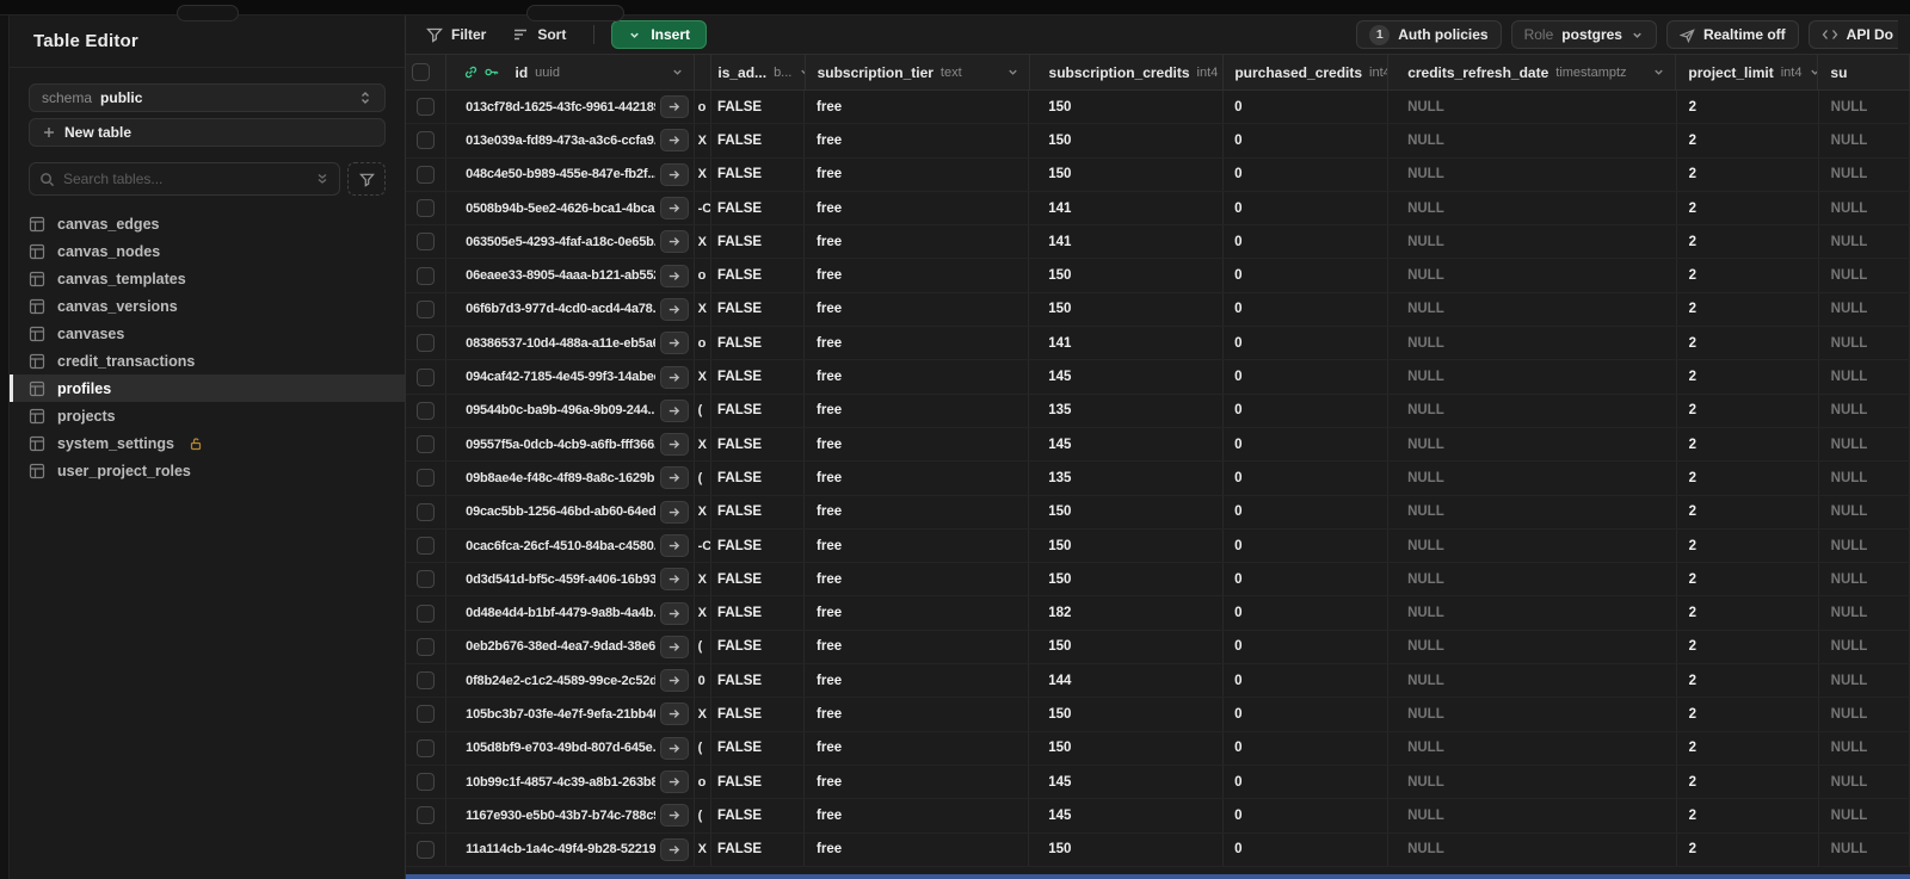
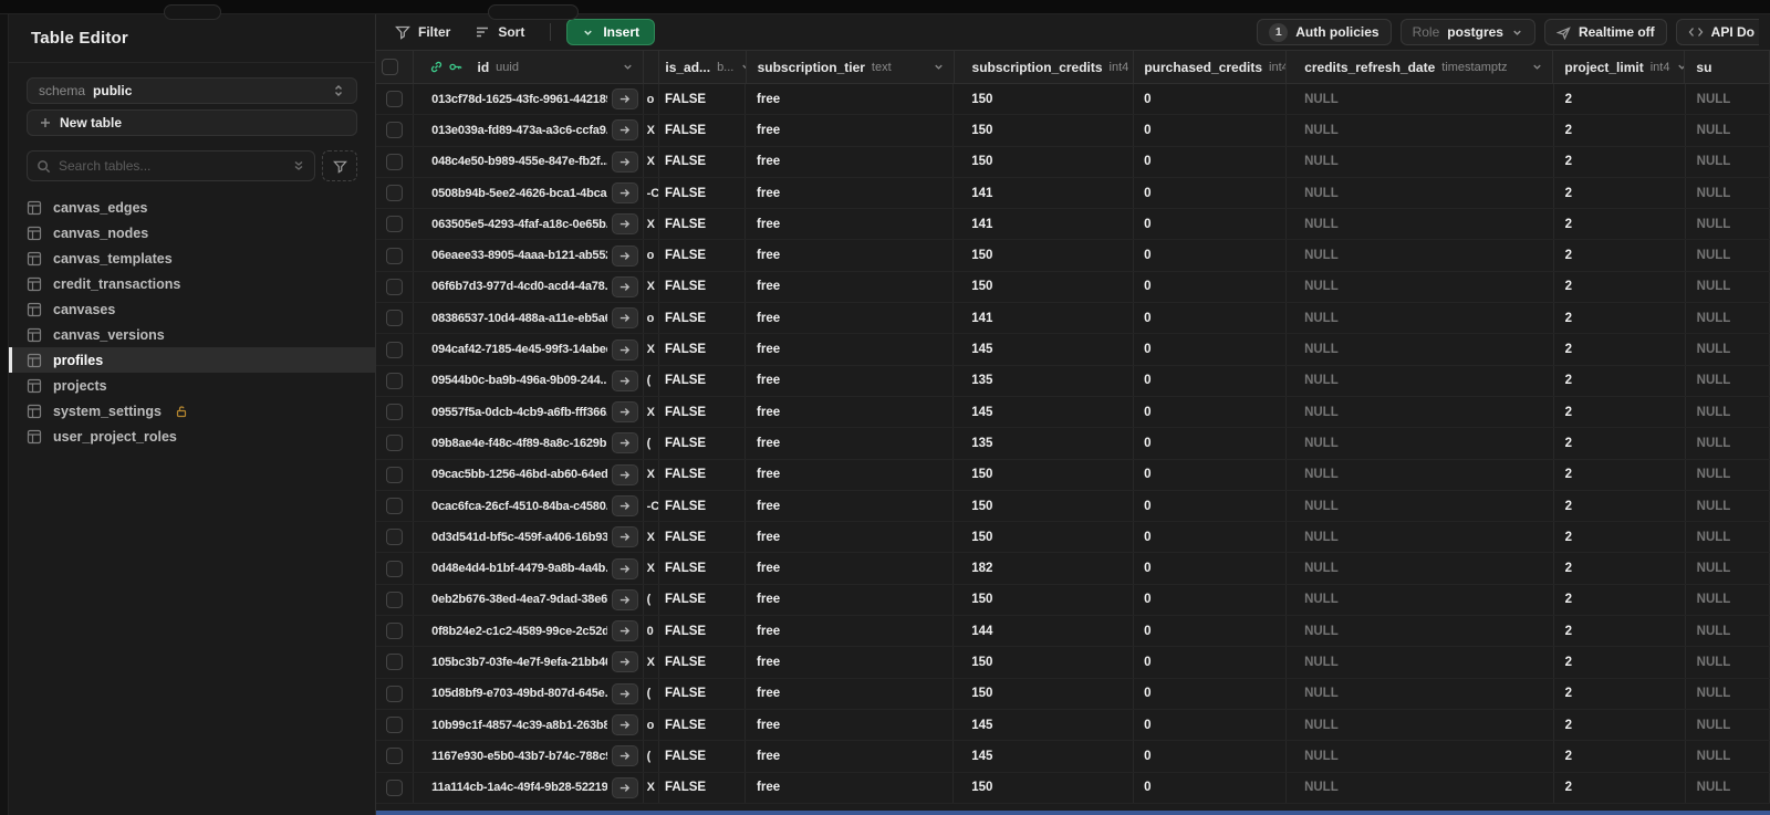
  Table Editor
  schema
  public
  New table
  Search tables...
  canvas_edges
  canvas_nodes
  canvas_templates
- canvas_versions
+ credit_transactions
  canvases
- credit_transactions
+ canvas_versions
  profiles
  projects
  system_settings
  user_project_roles
  Filter
  Sort
  Insert
  1
  Auth policies
  Role
  postgres
  Realtime off
  API Do
  id
  uuid
  is_ad...
  b...
  subscription_tier
  text
  subscription_credits
  int4
  purchased_credits
  int4
  credits_refresh_date
  timestamptz
  project_limit
  int4
  su
  013cf78d-1625-43fc-9961-44218
  o
  FALSE
  free
  150
  0
  NULL
  2
  NULL
  013e039a-fd89-473a-a3c6-ccfa9
  X
  FALSE
  free
  150
  0
  NULL
  2
  NULL
  048c4e50-b989-455e-847e-fb2f..
  X
  FALSE
  free
  150
  0
  NULL
  2
  NULL
  0508b94b-5ee2-4626-bca1-4bca
  -C
  FALSE
  free
  141
  0
  NULL
  2
  NULL
  063505e5-4293-4faf-a18c-0e65b
  X
  FALSE
  free
  141
  0
  NULL
  2
  NULL
  06eaee33-8905-4aaa-b121-ab55
  o
  FALSE
  free
  150
  0
  NULL
  2
  NULL
  06f6b7d3-977d-4cd0-acd4-4a78.
  X
  FALSE
  free
  150
  0
  NULL
  2
  NULL
  08386537-10d4-488a-a11e-eb5a
  o
  FALSE
  free
  141
  0
  NULL
  2
  NULL
  094caf42-7185-4e45-99f3-14abe
  X
  FALSE
  free
  145
  0
  NULL
  2
  NULL
  09544b0c-ba9b-496a-9b09-244..
  (
  FALSE
  free
  135
  0
  NULL
  2
  NULL
  09557f5a-0dcb-4cb9-a6fb-fff366
  X
  FALSE
  free
  145
  0
  NULL
  2
  NULL
  09b8ae4e-f48c-4f89-8a8c-1629b
  (
  FALSE
  free
  135
  0
  NULL
  2
  NULL
  09cac5bb-1256-46bd-ab60-64ed
  X
  FALSE
  free
  150
  0
  NULL
  2
  NULL
  0cac6fca-26cf-4510-84ba-c4580
  -C
  FALSE
  free
  150
  0
  NULL
  2
  NULL
  0d3d541d-bf5c-459f-a406-16b93
  X
  FALSE
  free
  150
  0
  NULL
  2
  NULL
  0d48e4d4-b1bf-4479-9a8b-4a4b
  X
  FALSE
  free
  182
  0
  NULL
  2
  NULL
  0eb2b676-38ed-4ea7-9dad-38e6
  (
  FALSE
  free
  150
  0
  NULL
  2
  NULL
  0f8b24e2-c1c2-4589-99ce-2c52d
  0
  FALSE
  free
  144
  0
  NULL
  2
  NULL
  105bc3b7-03fe-4e7f-9efa-21bb4
  X
  FALSE
  free
  150
  0
  NULL
  2
  NULL
  105d8bf9-e703-49bd-807d-645e.
  (
  FALSE
  free
  150
  0
  NULL
  2
  NULL
  10b99c1f-4857-4c39-a8b1-263b8
  o
  FALSE
  free
  145
  0
  NULL
  2
  NULL
  1167e930-e5b0-43b7-b74c-788c
  (
  FALSE
  free
  145
  0
  NULL
  2
  NULL
  11a114cb-1a4c-49f4-9b28-52219
  X
  FALSE
  free
  150
  0
  NULL
  2
  NULL
